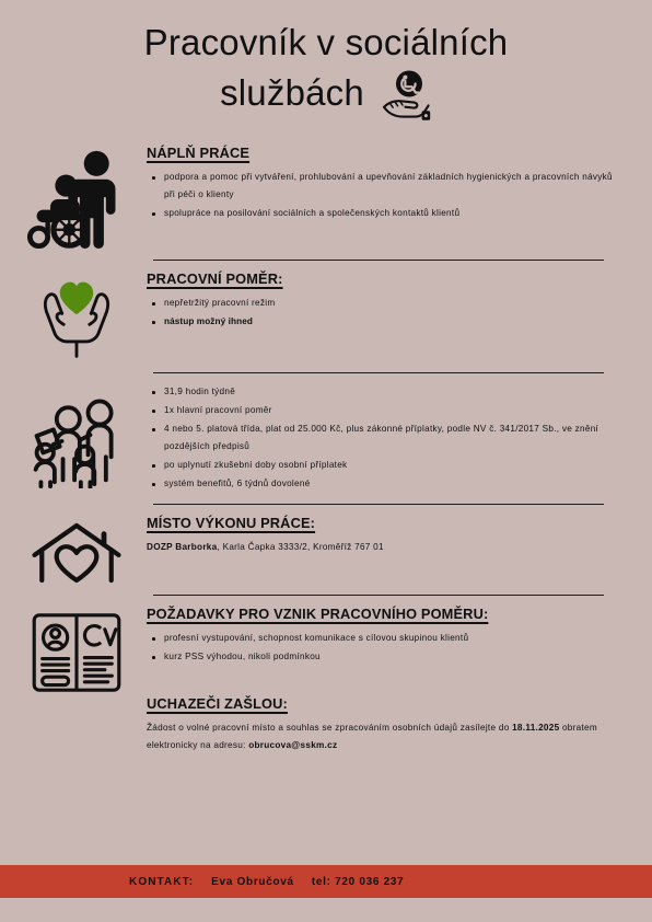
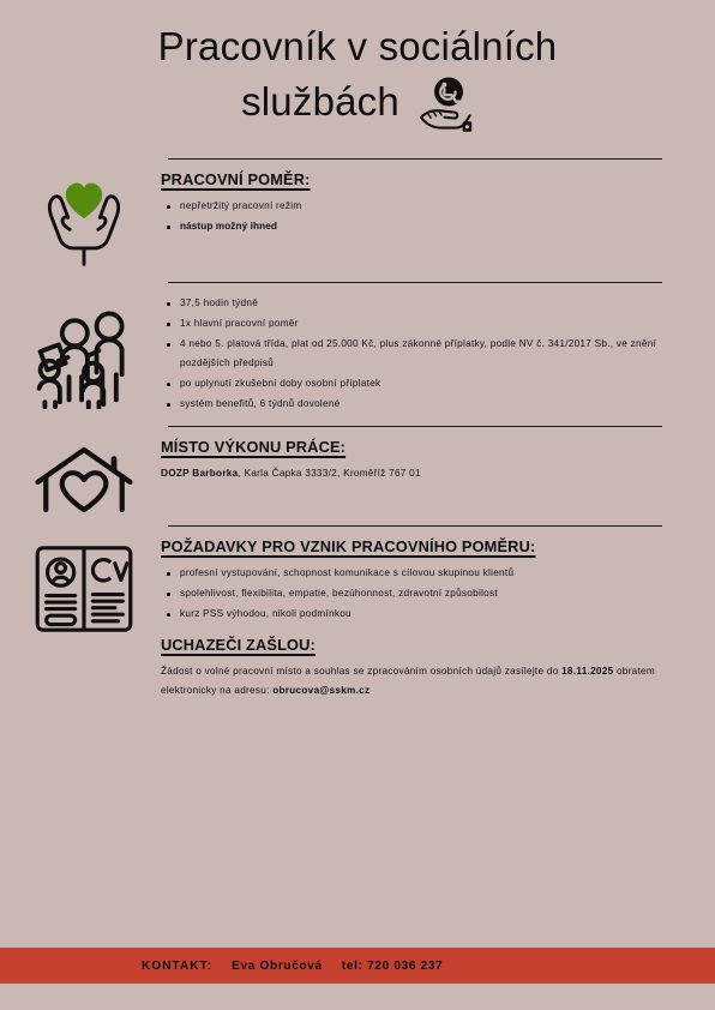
  Pracovník v sociálních
  službách
- NÁPLŇ PRÁCE
- podpora a pomoc při vytváření, prohlubování a upevňování základních hygienických a pracovních návyků při péči o klienty
- spolupráce na posilování sociálních a společenských kontaktů klientů
  PRACOVNÍ POMĚR:
  nepřetržitý pracovní režim
  nástup možný ihned
- 31,9 hodin týdně
+ 37,5 hodin týdně
  1x hlavní pracovní poměr
  4 nebo 5. platová třída, plat od 25.000 Kč, plus zákonné příplatky, podle NV č. 341/2017 Sb., ve znění pozdějších předpisů
  po uplynutí zkušební doby osobní příplatek
  systém benefitů, 6 týdnů dovolené
  MÍSTO VÝKONU PRÁCE:
  DOZP Barborka, Karla Čapka 3333/2, Kroměříž 767 01
  POŽADAVKY PRO VZNIK PRACOVNÍHO POMĚRU:
  profesní vystupování, schopnost komunikace s cílovou skupinou klientů
+ spolehlivost, flexibilita, empatie, bezúhonnost, zdravotní způsobilost
  kurz PSS výhodou, nikoli podmínkou
  UCHAZEČI ZAŠLOU:
  Žádost o volné pracovní místo a souhlas se zpracováním osobních údajů zasílejte do 18.11.2025 obratem elektronicky na adresu: obrucova@sskm.cz
  KONTAKT:
  Eva Obručová
  tel: 720 036 237
